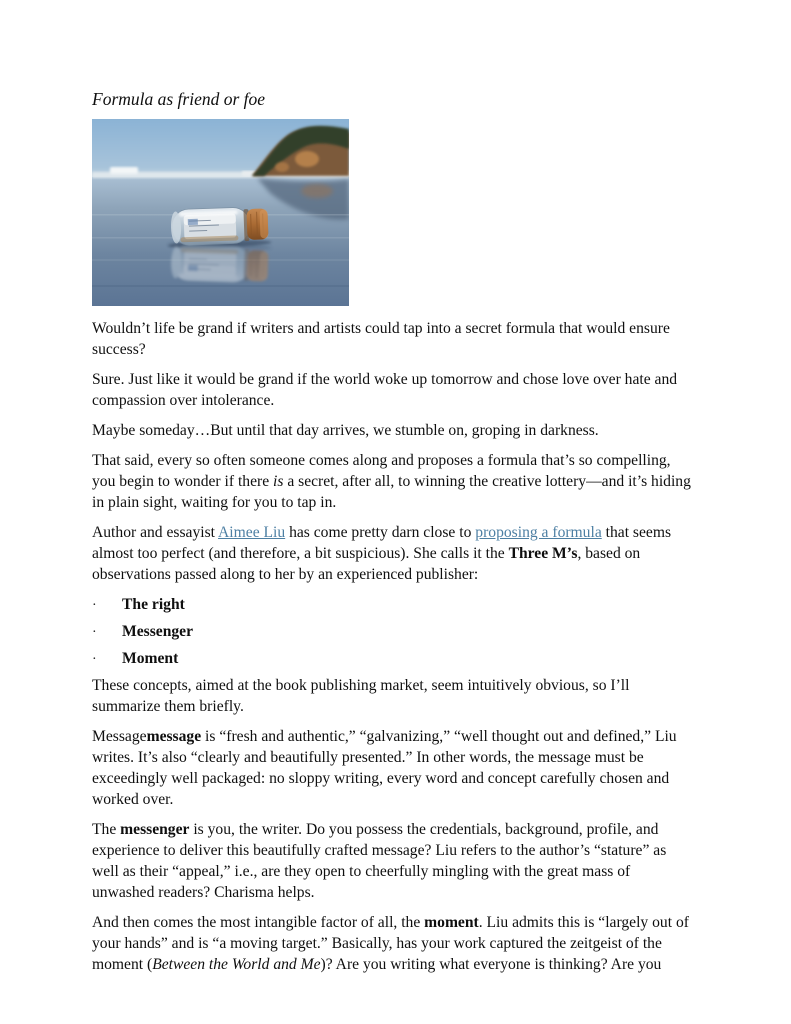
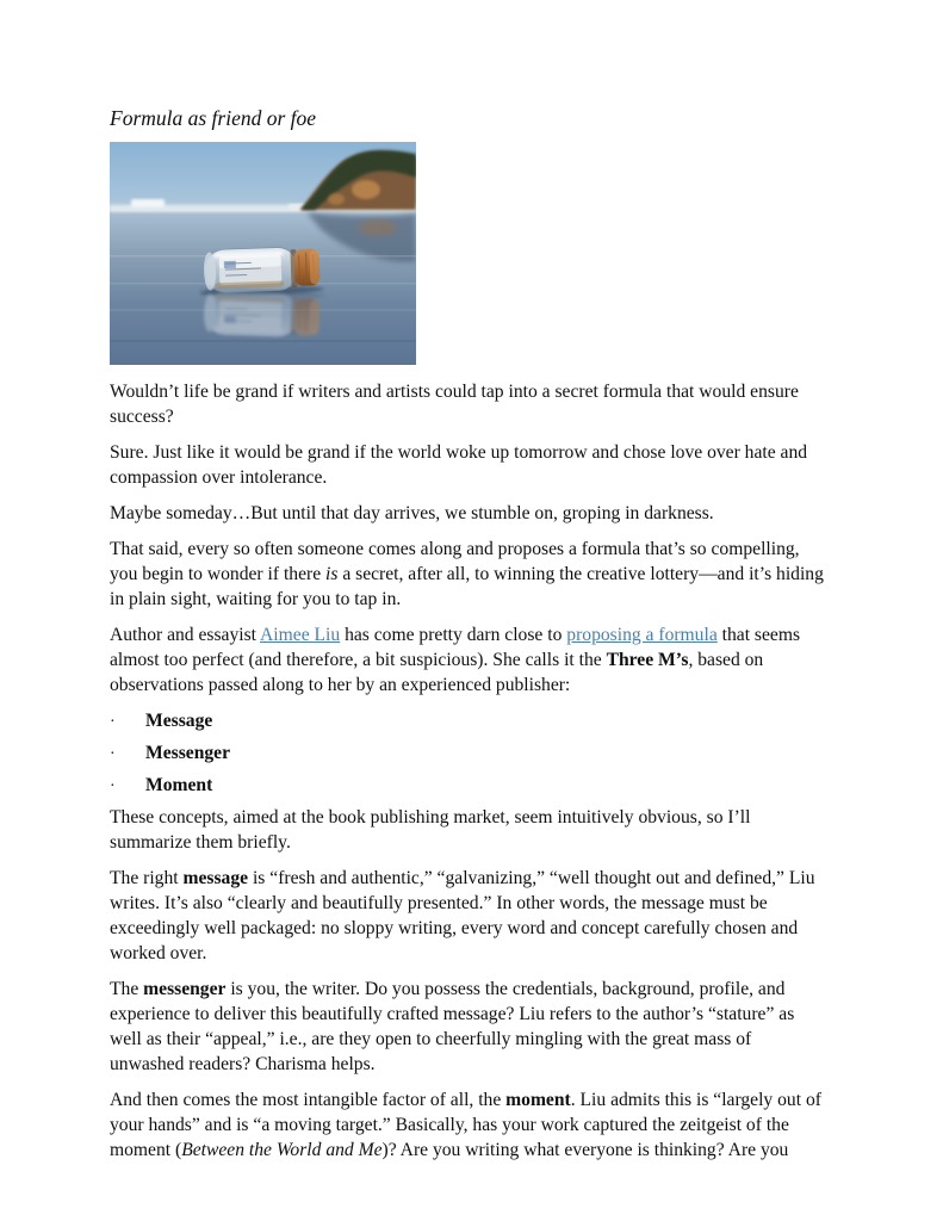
  Formula as friend or foe
  Wouldn’t life be grand if writers and artists could tap into a secret formula that would ensure success?
  Sure. Just like it would be grand if the world woke up tomorrow and chose love over hate and compassion over intolerance.
  Maybe someday…But until that day arrives, we stumble on, groping in darkness.
  That said, every so often someone comes along and proposes a formula that’s so compelling, you begin to wonder if there is a secret, after all, to winning the creative lottery—and it’s hiding in plain sight, waiting for you to tap in.
  Author and essayist Aimee Liu has come pretty darn close to proposing a formula that seems almost too perfect (and therefore, a bit suspicious). She calls it the Three M’s, based on observations passed along to her by an experienced publisher:
  ·
- The right
+ Message
  ·
  Messenger
  ·
  Moment
  These concepts, aimed at the book publishing market, seem intuitively obvious, so I’ll summarize them briefly.
- Messagemessage is “fresh and authentic,” “galvanizing,” “well thought out and defined,” Liu writes. It’s also “clearly and beautifully presented.” In other words, the message must be exceedingly well packaged: no sloppy writing, every word and concept carefully chosen and worked over.
+ The right message is “fresh and authentic,” “galvanizing,” “well thought out and defined,” Liu writes. It’s also “clearly and beautifully presented.” In other words, the message must be exceedingly well packaged: no sloppy writing, every word and concept carefully chosen and worked over.
  The messenger is you, the writer. Do you possess the credentials, background, profile, and experience to deliver this beautifully crafted message? Liu refers to the author’s “stature” as well as their “appeal,” i.e., are they open to cheerfully mingling with the great mass of unwashed readers? Charisma helps.
  And then comes the most intangible factor of all, the moment. Liu admits this is “largely out of your hands” and is “a moving target.” Basically, has your work captured the zeitgeist of the moment (Between the World and Me)? Are you writing what everyone is thinking? Are you
